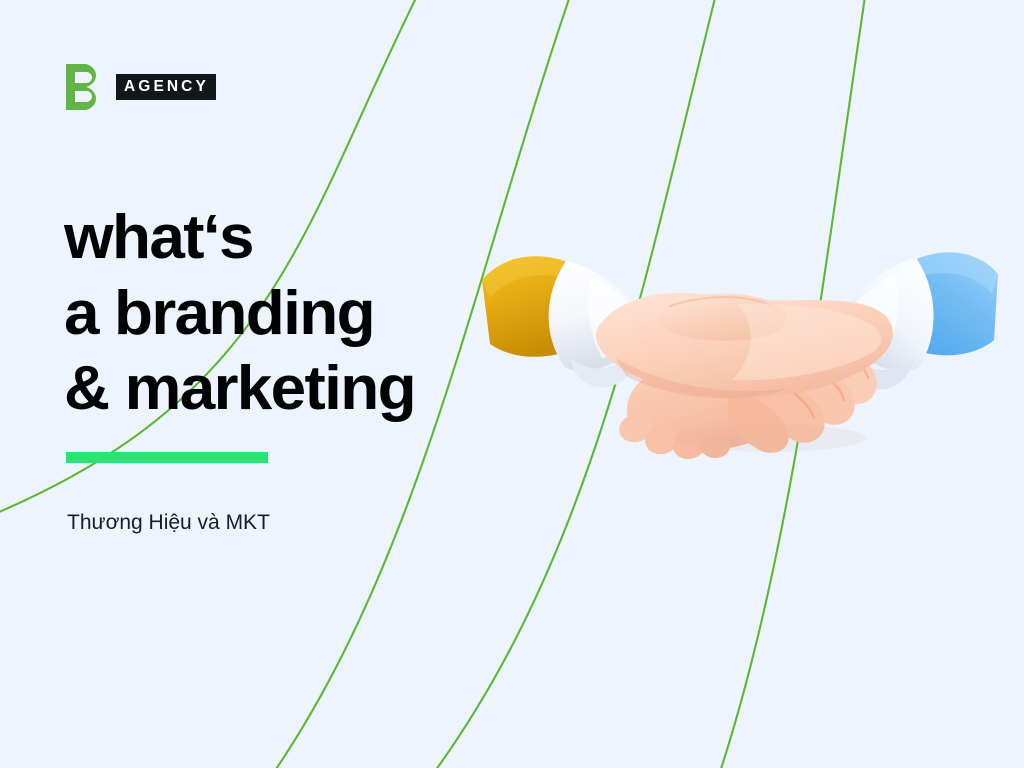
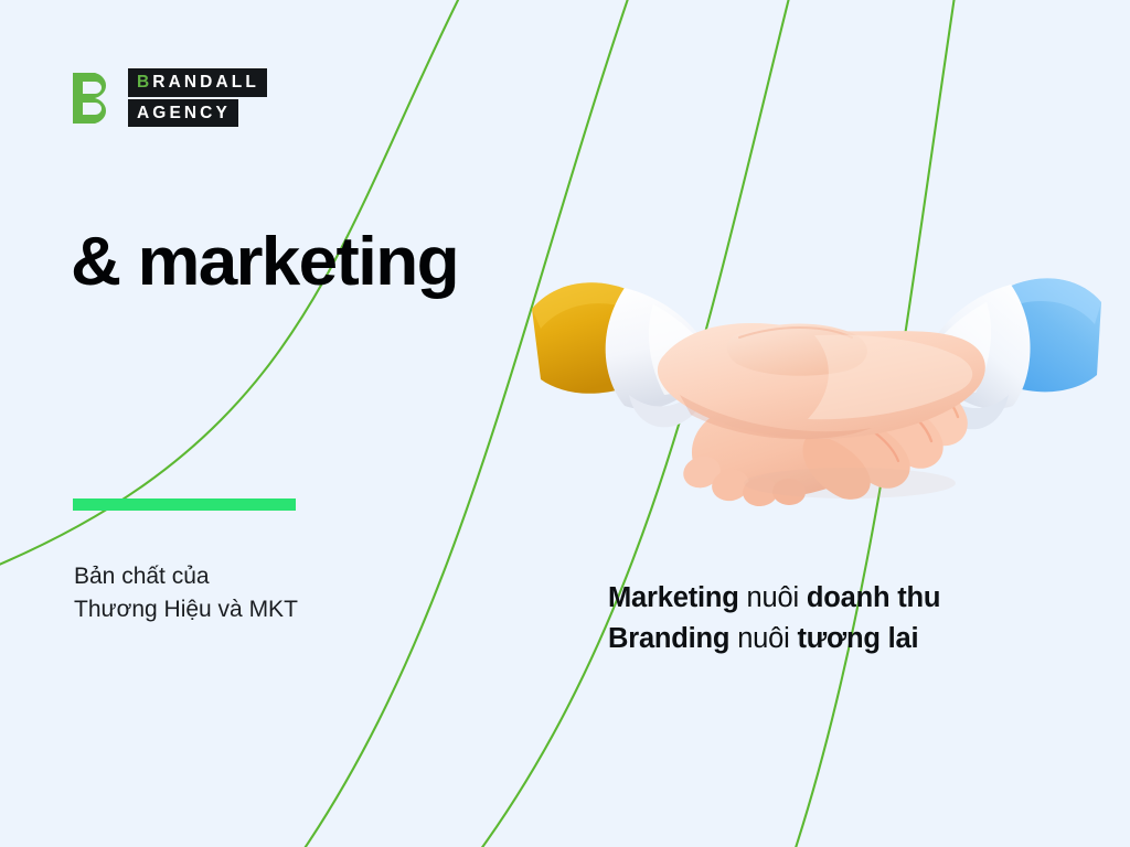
+ BRANDALL
  AGENCY
- what‘s
- a branding
  & marketing
+ Bản chất của
  Thương Hiệu và MKT
+ Marketing nuôi doanh thu
+ Branding nuôi tương lai
